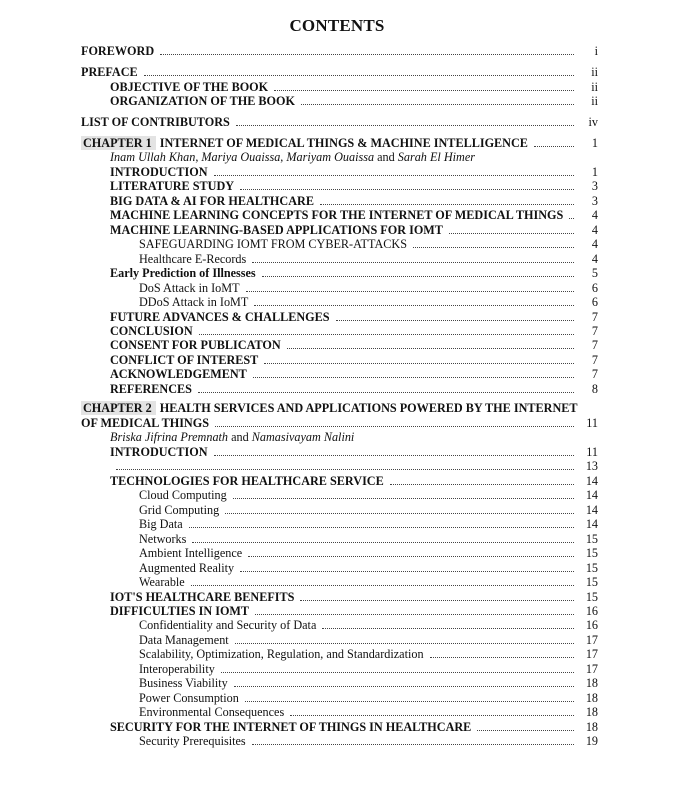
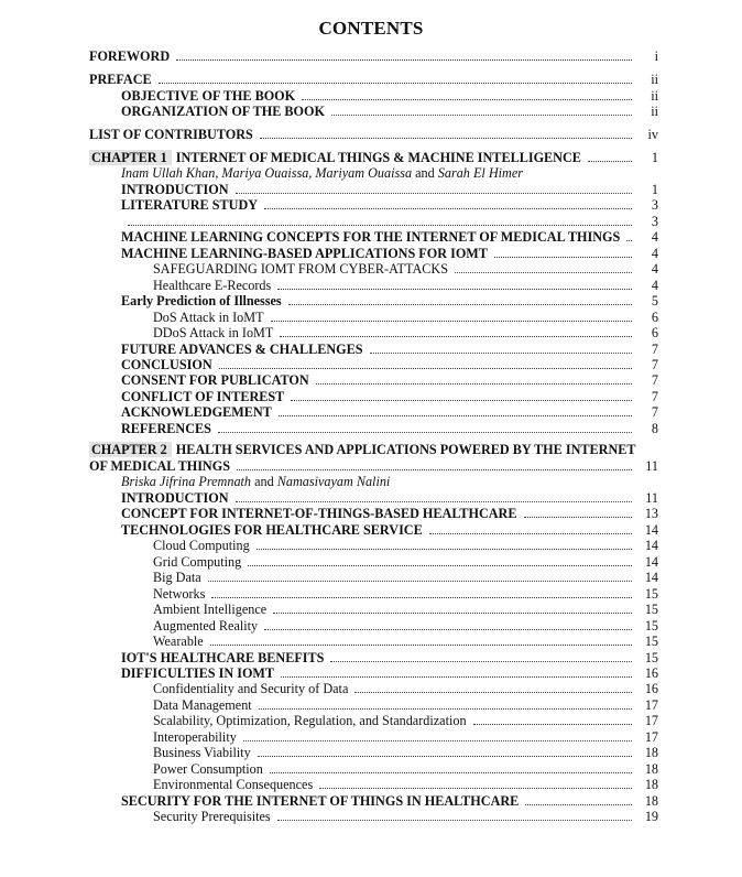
  CONTENTS
  FOREWORD
  i
  PREFACE
  ii
  OBJECTIVE OF THE BOOK
  ii
  ORGANIZATION OF THE BOOK
  ii
  LIST OF CONTRIBUTORS
  iv
  CHAPTER 1 INTERNET OF MEDICAL THINGS & MACHINE INTELLIGENCE
  1
  Inam Ullah Khan, Mariya Ouaissa, Mariyam Ouaissa and Sarah El Himer
  INTRODUCTION
  1
  LITERATURE STUDY
  3
- BIG DATA & AI FOR HEALTHCARE
  3
  MACHINE LEARNING CONCEPTS FOR THE INTERNET OF MEDICAL THINGS
  4
  MACHINE LEARNING-BASED APPLICATIONS FOR IOMT
  4
  SAFEGUARDING IOMT FROM CYBER-ATTACKS
  4
  Healthcare E-Records
  4
  Early Prediction of Illnesses
  5
  DoS Attack in IoMT
  6
  DDoS Attack in IoMT
  6
  FUTURE ADVANCES & CHALLENGES
  7
  CONCLUSION
  7
  CONSENT FOR PUBLICATON
  7
  CONFLICT OF INTEREST
  7
  ACKNOWLEDGEMENT
  7
  REFERENCES
  8
  CHAPTER 2 HEALTH SERVICES AND APPLICATIONS POWERED BY THE INTERNET
  OF MEDICAL THINGS
  11
  Briska Jifrina Premnath and Namasivayam Nalini
  INTRODUCTION
  11
+ CONCEPT FOR INTERNET-OF-THINGS-BASED HEALTHCARE
  13
  TECHNOLOGIES FOR HEALTHCARE SERVICE
  14
  Cloud Computing
  14
  Grid Computing
  14
  Big Data
  14
  Networks
  15
  Ambient Intelligence
  15
  Augmented Reality
  15
  Wearable
  15
  IOT'S HEALTHCARE BENEFITS
  15
  DIFFICULTIES IN IOMT
  16
  Confidentiality and Security of Data
  16
  Data Management
  17
  Scalability, Optimization, Regulation, and Standardization
  17
  Interoperability
  17
  Business Viability
  18
  Power Consumption
  18
  Environmental Consequences
  18
  SECURITY FOR THE INTERNET OF THINGS IN HEALTHCARE
  18
  Security Prerequisites
  19
